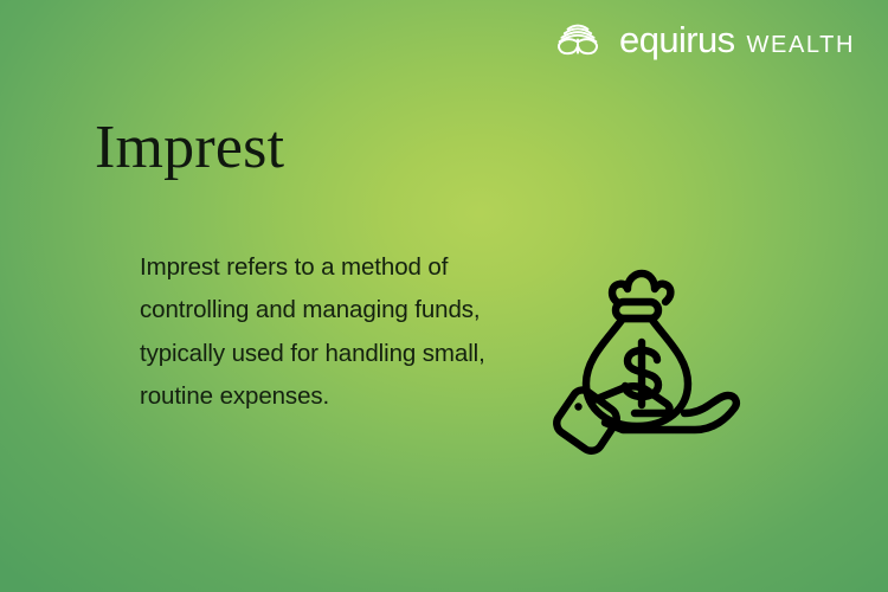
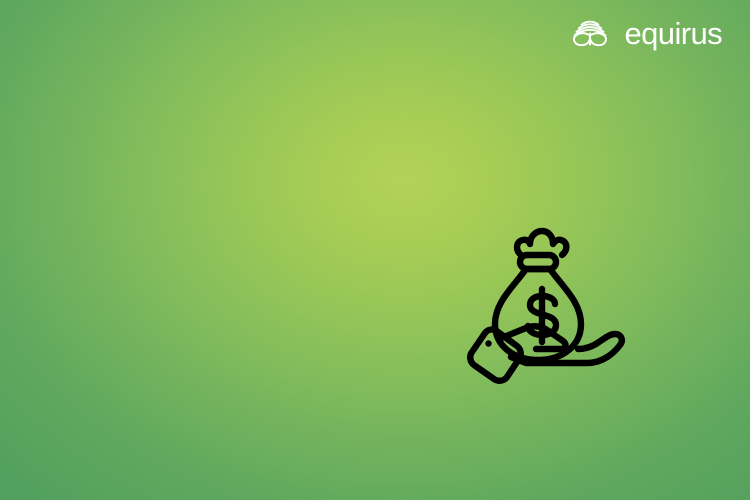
  equirus
- WEALTH
- Imprest
- Imprest refers to a method of controlling and managing funds, typically used for handling small, routine expenses.
